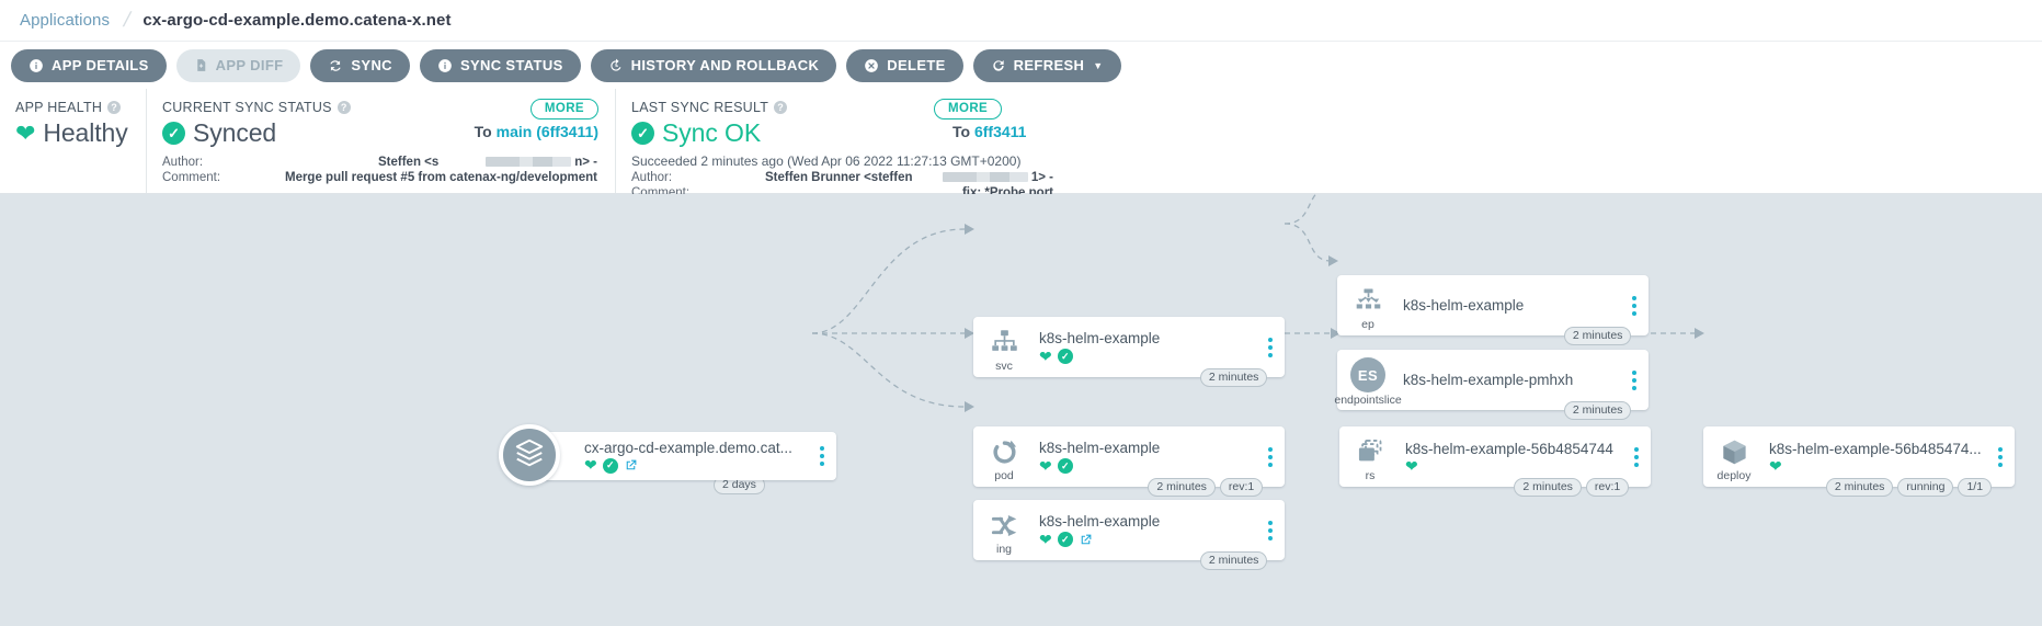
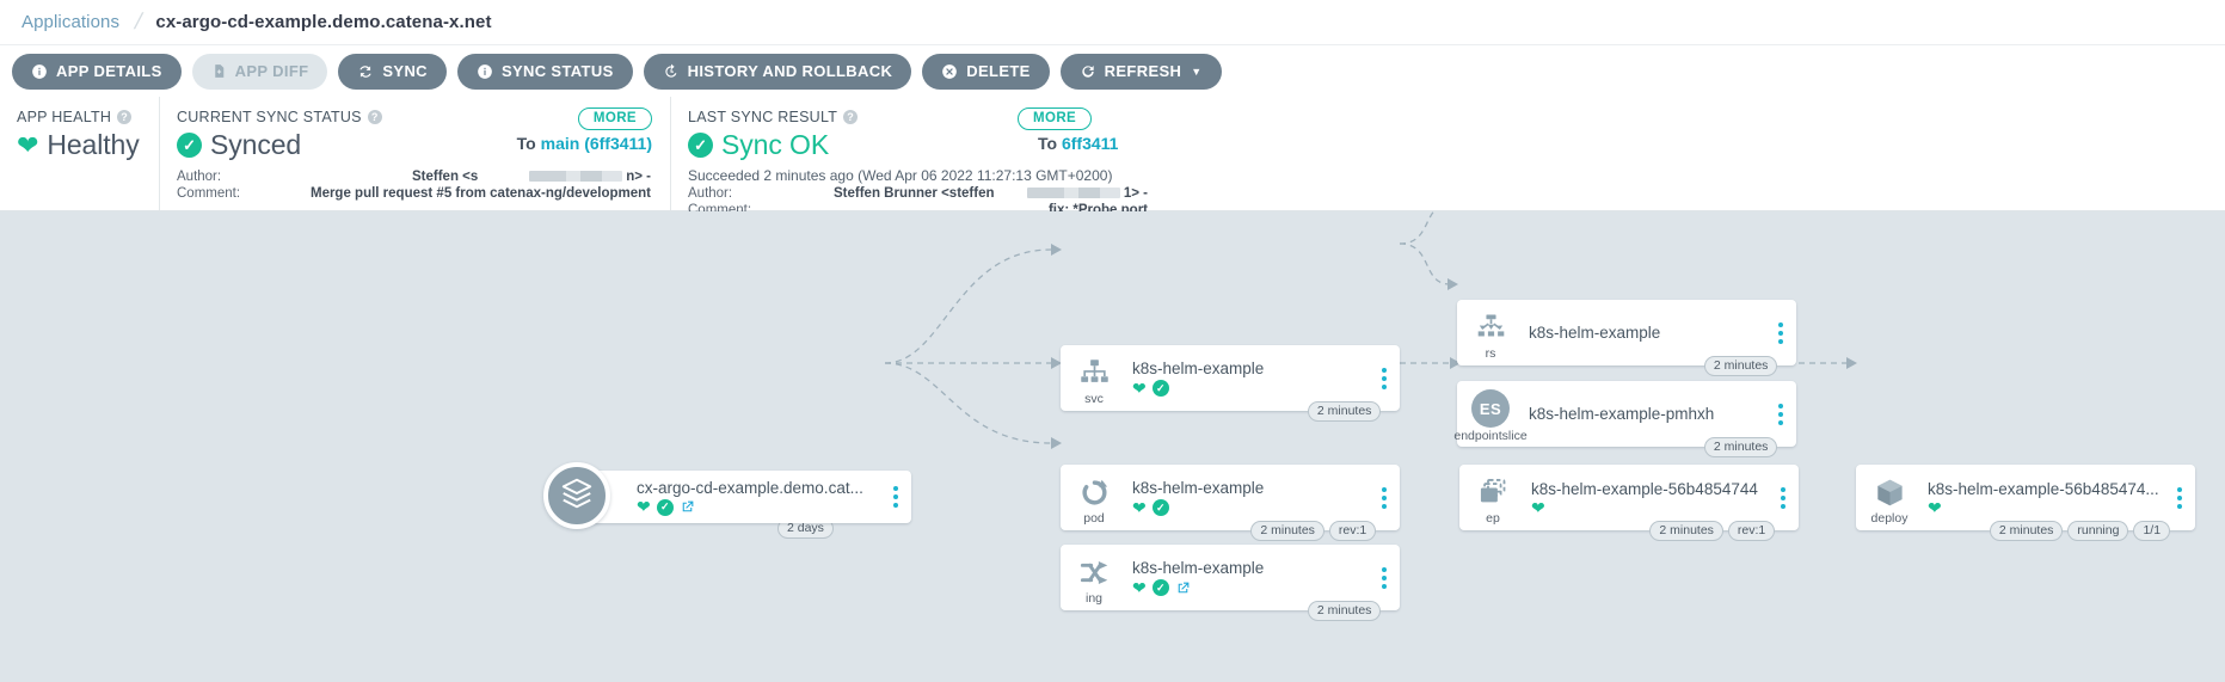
  Applications
  cx-argo-cd-example.demo.catena-x.net
  APP DETAILS
  APP DIFF
  SYNC
  SYNC STATUS
  HISTORY AND ROLLBACK
  DELETE
  REFRESH
  ▼
  APP HEALTH
  ?
  ❤
  Healthy
  CURRENT SYNC STATUS
  ?
  MORE
  To main (6ff3411)
  ✓
  Synced
  Author:
  Steffen <s
  n> -
  Comment:
  Merge pull request #5 from catenax-ng/development
  LAST SYNC RESULT
  ?
  MORE
  To 6ff3411
  ✓
  Sync OK
  Succeeded 2 minutes ago (Wed Apr 06 2022 11:27:13 GMT+0200)
  Author:
  Steffen Brunner <steffen
  1> -
  Comment:
  fix: *Probe port
  cx-argo-cd-example.demo.cat...
  ❤
  ✓
  2 days
  svc
  k8s-helm-example
  ❤
  ✓
  2 minutes
  pod
  k8s-helm-example
  ❤
  ✓
  2 minutes
  rev:1
  ing
  k8s-helm-example
  ❤
  ✓
  2 minutes
- ep
+ rs
  k8s-helm-example
  2 minutes
  ES
  endpointslice
  k8s-helm-example-pmhxh
  2 minutes
- rs
+ ep
  k8s-helm-example-56b4854744
  ❤
  2 minutes
  rev:1
  deploy
  k8s-helm-example-56b485474...
  ❤
  2 minutes
  running
  1/1
